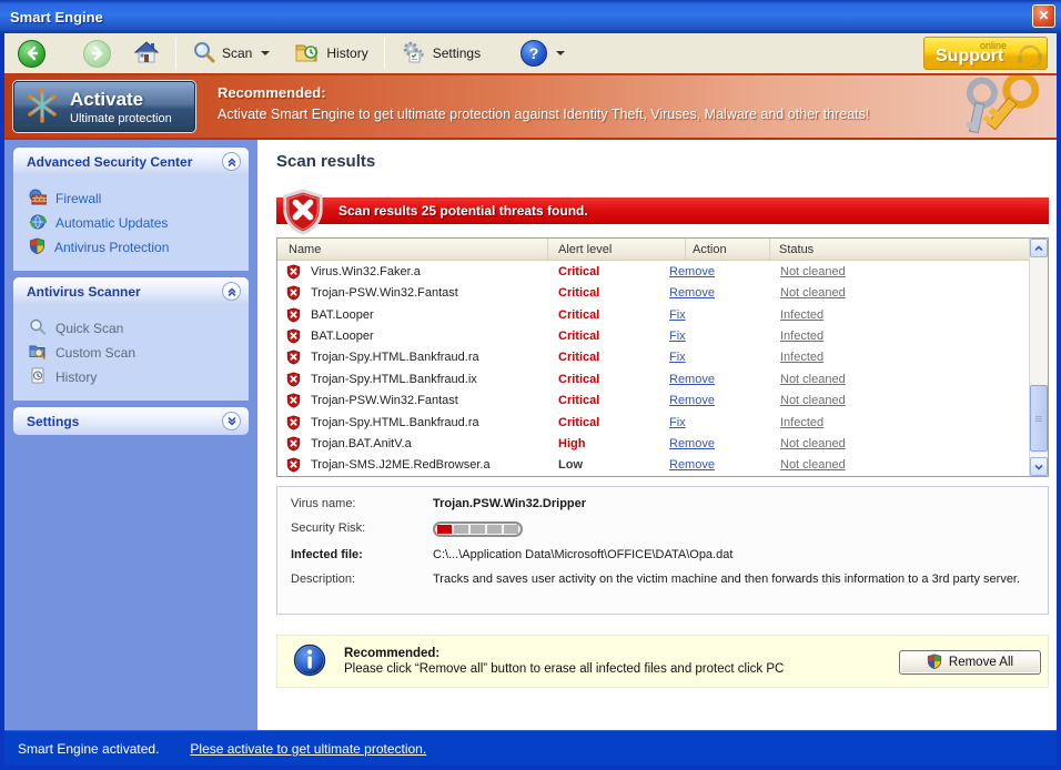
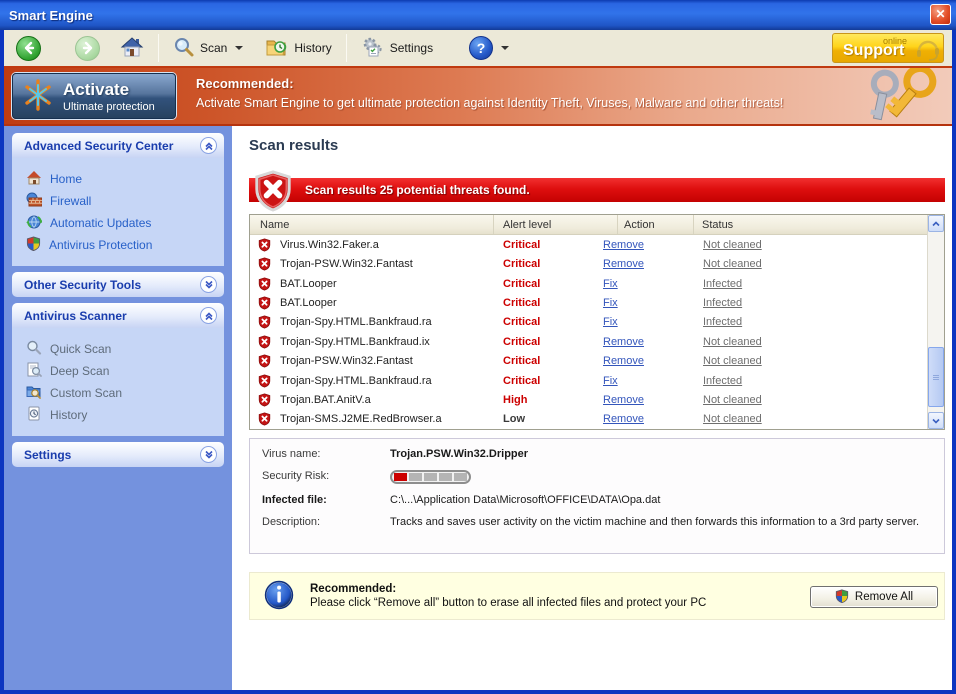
  Smart Engine
  ✕
  Scan
  History
  Settings
  ?
  online
  Support
  Activate
  Ultimate protection
  Recommended:
  Activate Smart Engine to get ultimate protection against Identity Theft, Viruses, Malware and other threats!
  Advanced Security Center
+ Home
  Firewall
  Automatic Updates
  Antivirus Protection
+ Other Security Tools
  Antivirus Scanner
  Quick Scan
+ Deep Scan
  Custom Scan
  History
  Settings
  Scan results
  Scan results 25 potential threats found.
  Name
  Alert level
  Action
  Status
  Virus.Win32.Faker.a
  Critical
  Remove
  Not cleaned
  Trojan-PSW.Win32.Fantast
  Critical
  Remove
  Not cleaned
  BAT.Looper
  Critical
  Fix
  Infected
  BAT.Looper
  Critical
  Fix
  Infected
  Trojan-Spy.HTML.Bankfraud.ra
  Critical
  Fix
  Infected
  Trojan-Spy.HTML.Bankfraud.ix
  Critical
  Remove
  Not cleaned
  Trojan-PSW.Win32.Fantast
  Critical
  Remove
  Not cleaned
  Trojan-Spy.HTML.Bankfraud.ra
  Critical
  Fix
  Infected
  Trojan.BAT.AnitV.a
  High
  Remove
  Not cleaned
  Trojan-SMS.J2ME.RedBrowser.a
  Low
  Remove
  Not cleaned
  Virus name:
  Trojan.PSW.Win32.Dripper
  Security Risk:
  Infected file:
  C:\...\Application Data\Microsoft\OFFICE\DATA\Opa.dat
  Description:
  Tracks and saves user activity on the victim machine and then forwards this information to a 3rd party server.
  Recommended:
- Please click “Remove all” button to erase all infected files and protect click PC
+ Please click “Remove all” button to erase all infected files and protect your PC
  Remove All
- Smart Engine activated.
- Plese activate to get ultimate protection.
